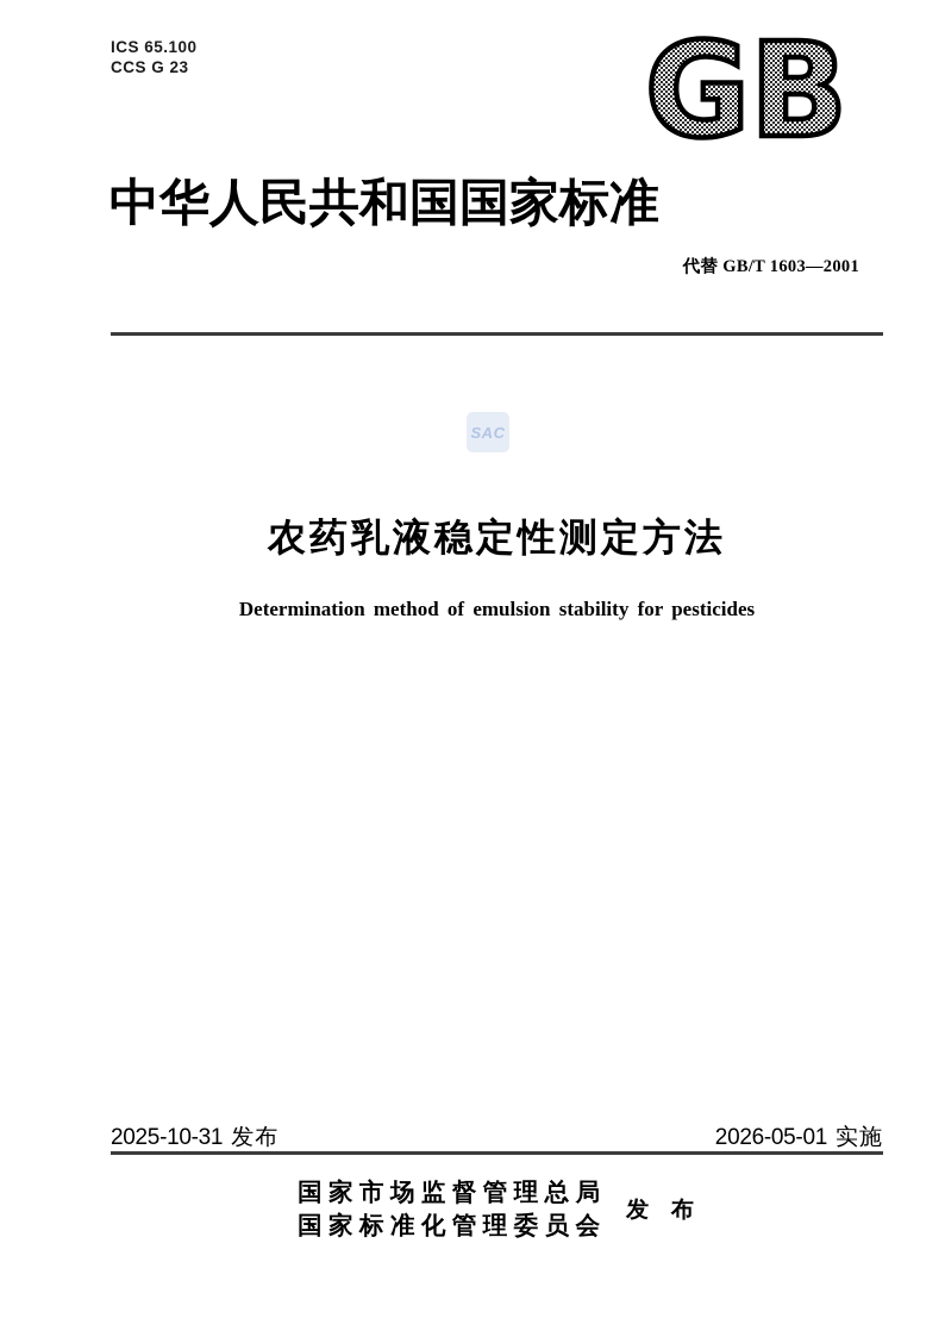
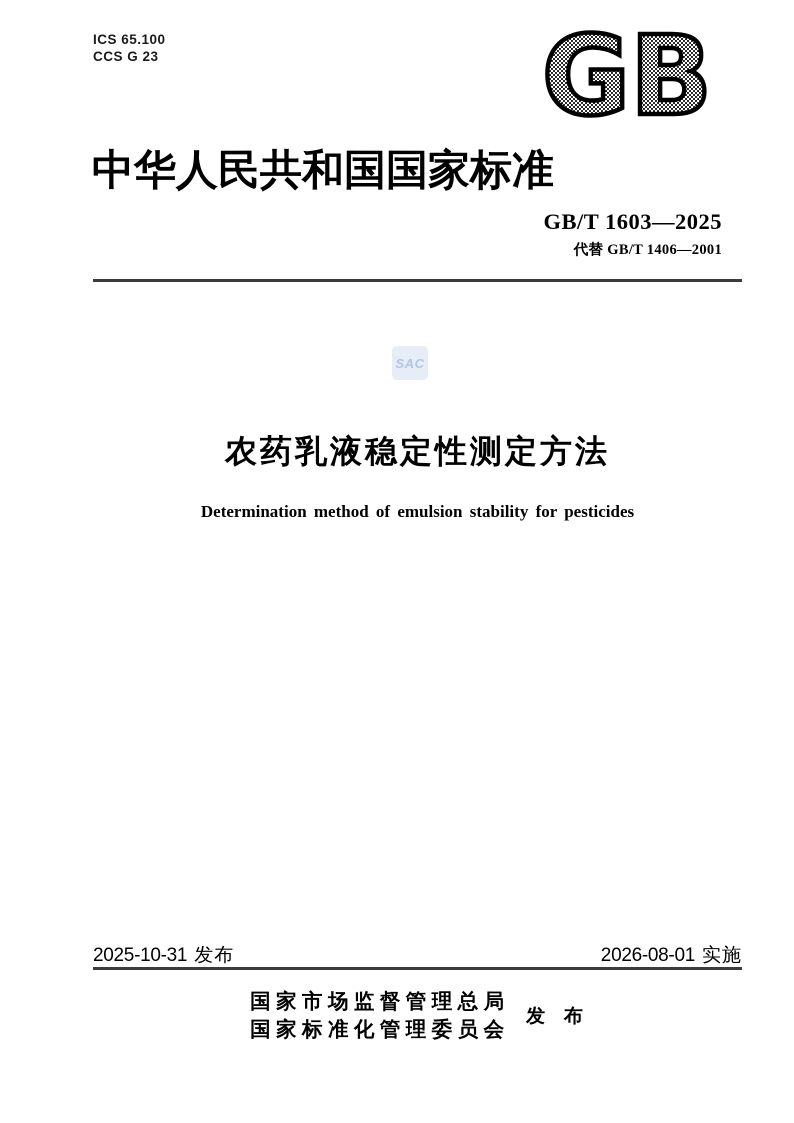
  ICS 65.100
  CCS G 23
  GB
  中华人民共和国国家标准
+ GB/T 1603—2025
- 代替 GB/T 1603—2001
+ 代替 GB/T 1406—2001
  SAC
  农药乳液稳定性测定方法
  Determination method of emulsion stability for pesticides
  2025-10-31 发布
- 2026-05-01 实施
+ 2026-08-01 实施
  国家市场监督管理总局
  国家标准化管理委员会
  发 布
